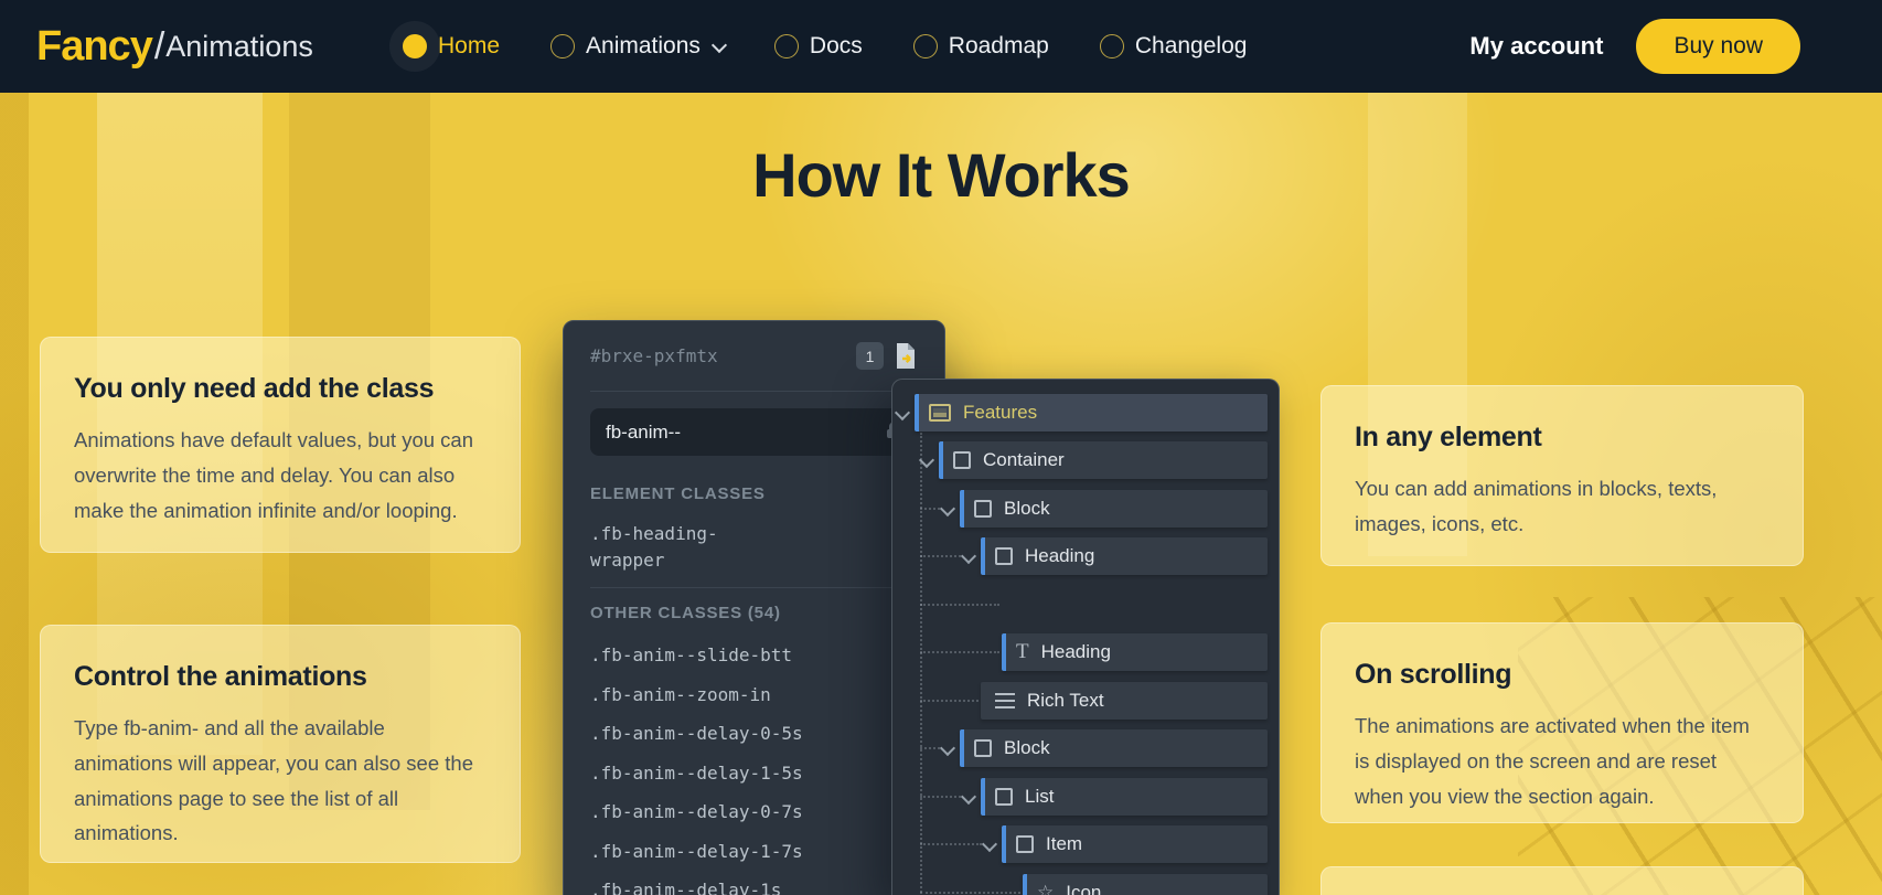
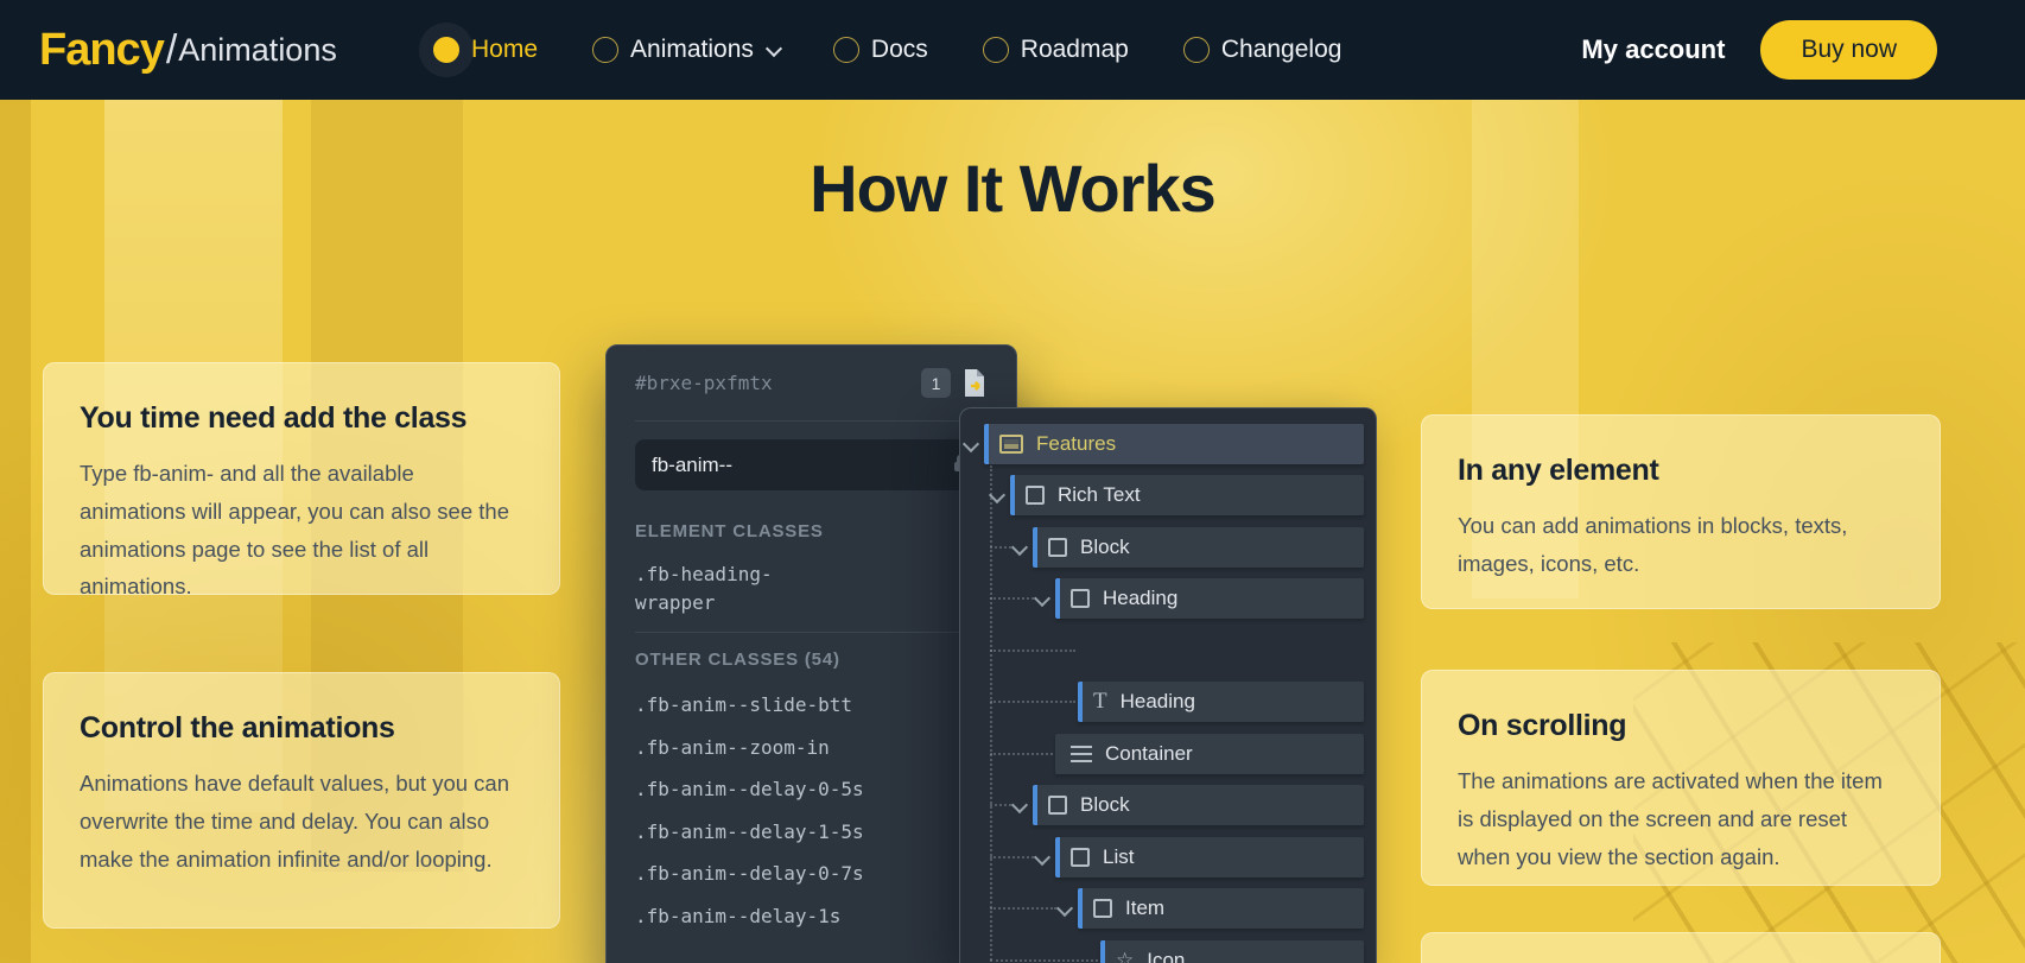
  Fancy
  /
  Animations
  Home
  Animations
  Docs
  Roadmap
  Changelog
  My account
  Buy now
  How It Works
- You only need add the class
+ You time need add the class
- Animations have default values, but you can overwrite the time and delay. You can also make the animation infinite and/or looping.
+ Type fb-anim- and all the available animations will appear, you can also see the animations page to see the list of all animations.
  Control the animations
- Type fb-anim- and all the available animations will appear, you can also see the animations page to see the list of all animations.
+ Animations have default values, but you can overwrite the time and delay. You can also make the animation infinite and/or looping.
  In any element
  You can add animations in blocks, texts, images, icons, etc.
  On scrolling
  The animations are activated when the item is displayed on the screen and are reset when you view the section again.
  #brxe-pxfmtx
  1
  fb-anim--
  ELEMENT CLASSES
  .fb-heading-wrapper
  OTHER CLASSES (54)
  .fb-anim--slide-btt
  .fb-anim--zoom-in
  .fb-anim--delay-0-5s
  .fb-anim--delay-1-5s
  .fb-anim--delay-0-7s
- .fb-anim--delay-1-7s
  .fb-anim--delay-1s
  Features
- Container
+ Rich Text
  Block
  Heading
  T
  Heading
- Rich Text
+ Container
  Block
  List
  Item
  ☆
  Icon
